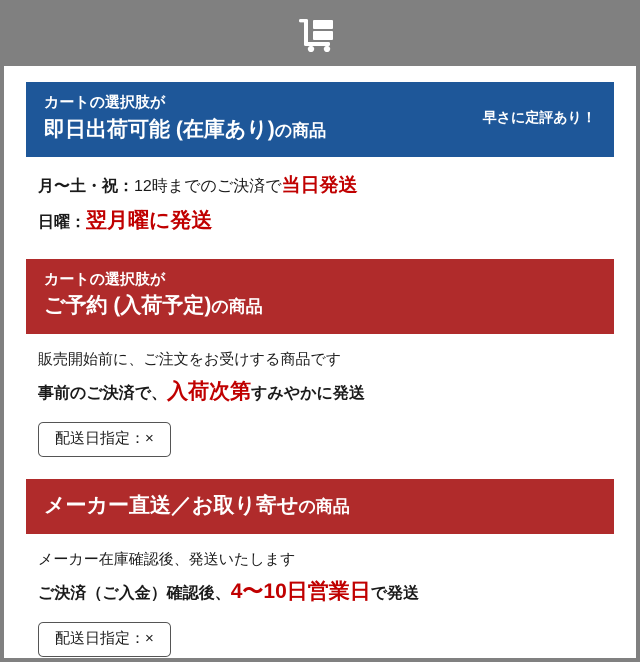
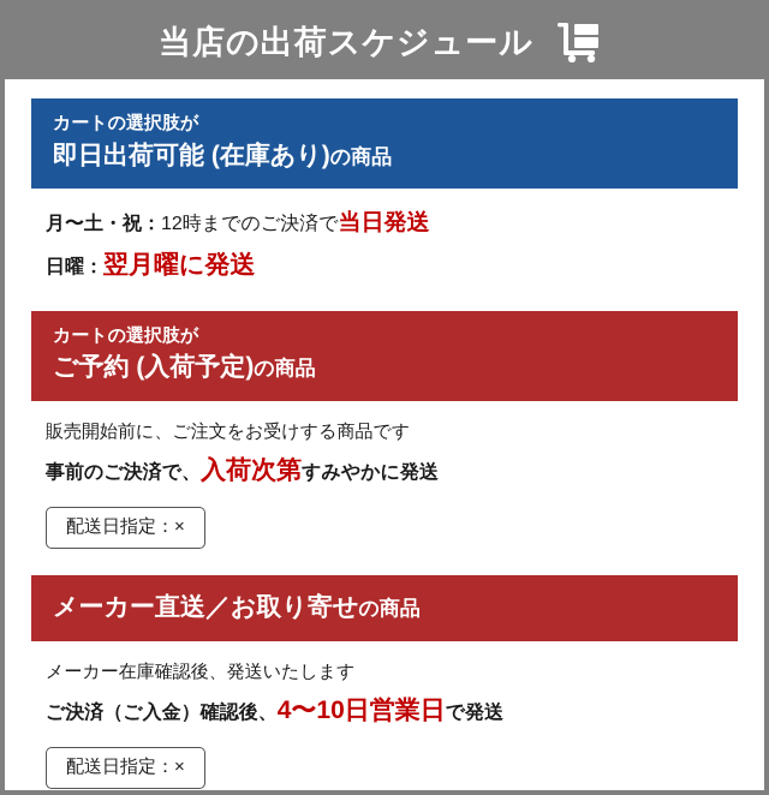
+ 当店の出荷スケジュール
  カートの選択肢が
  即日出荷可能 (在庫あり)の商品
- 早さに定評あり！
  月〜土・祝：12時までのご決済で当日発送
  日曜：翌月曜に発送
  カートの選択肢が
  ご予約 (入荷予定)の商品
  販売開始前に、ご注文をお受けする商品です
  事前のご決済で、入荷次第すみやかに発送
  配送日指定：×
  メーカー直送／お取り寄せの商品
  メーカー在庫確認後、発送いたします
  ご決済（ご入金）確認後、4〜10日営業日で発送
  配送日指定：×
